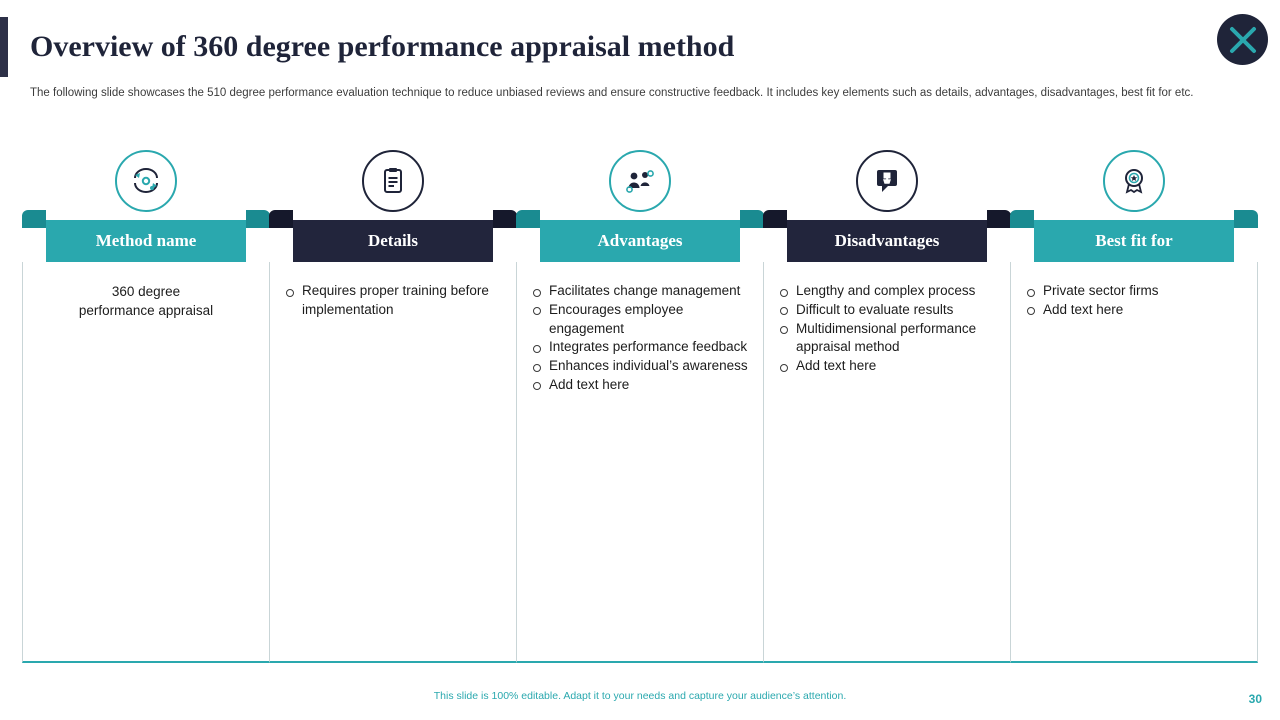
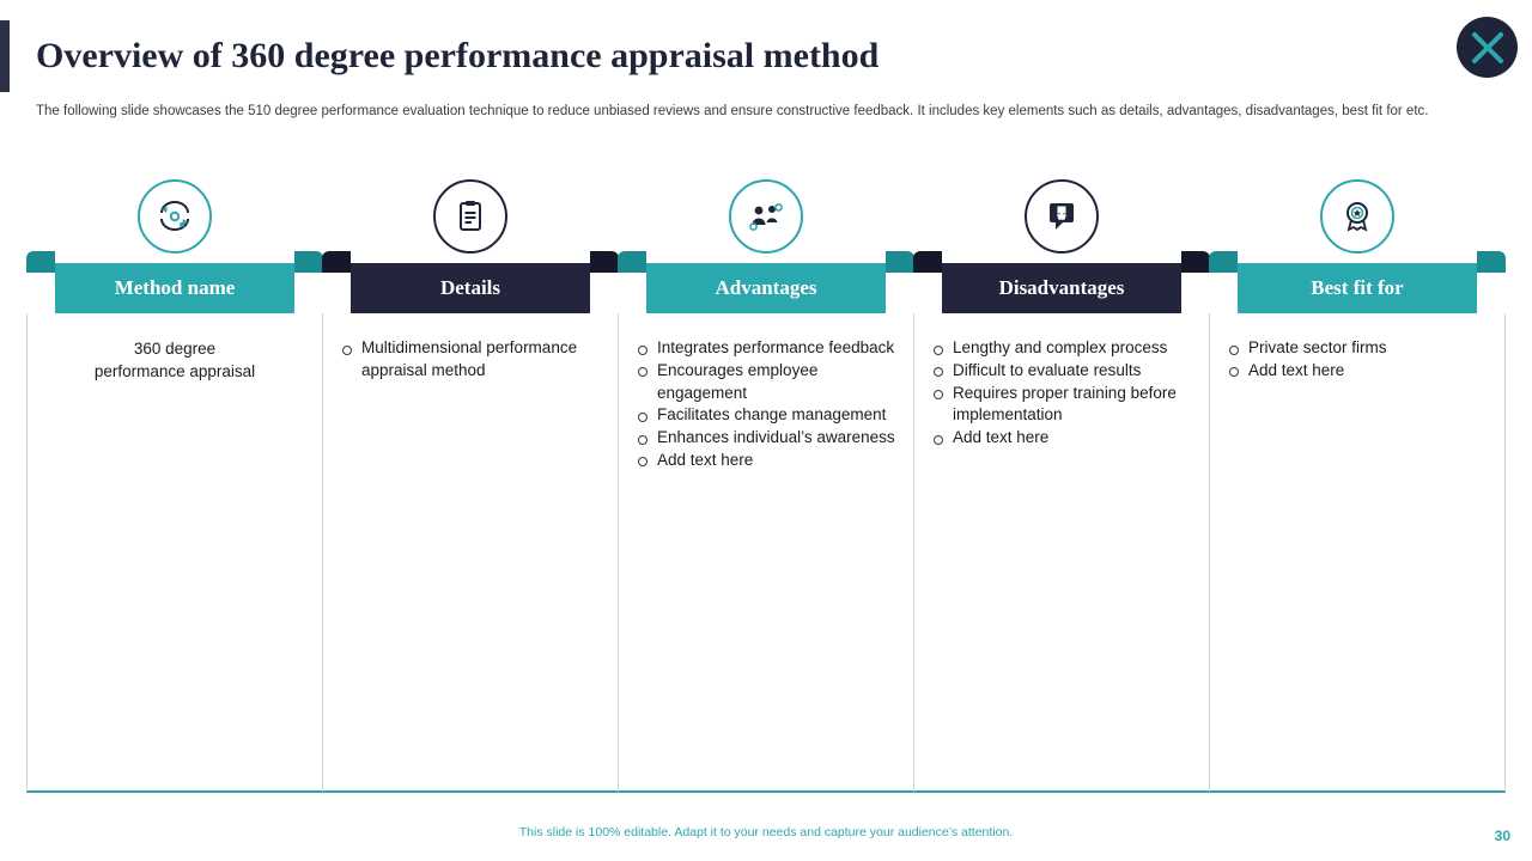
  Overview of 360 degree performance appraisal method
  The following slide showcases the 510 degree performance evaluation technique to reduce unbiased reviews and ensure constructive feedback. It includes key elements such as details, advantages, disadvantages, best fit for etc.
  Method name
  360 degree
  performance appraisal
  Details
- Requires proper training before implementation
+ Multidimensional performance appraisal method
  Advantages
- Facilitates change management
+ Integrates performance feedback
  Encourages employee engagement
- Integrates performance feedback
+ Facilitates change management
  Enhances individual’s awareness
  Add text here
  Disadvantages
  Lengthy and complex process
  Difficult to evaluate results
- Multidimensional performance appraisal method
+ Requires proper training before implementation
  Add text here
  Best fit for
  Private sector firms
  Add text here
  This slide is 100% editable. Adapt it to your needs and capture your audience’s attention.
  30
